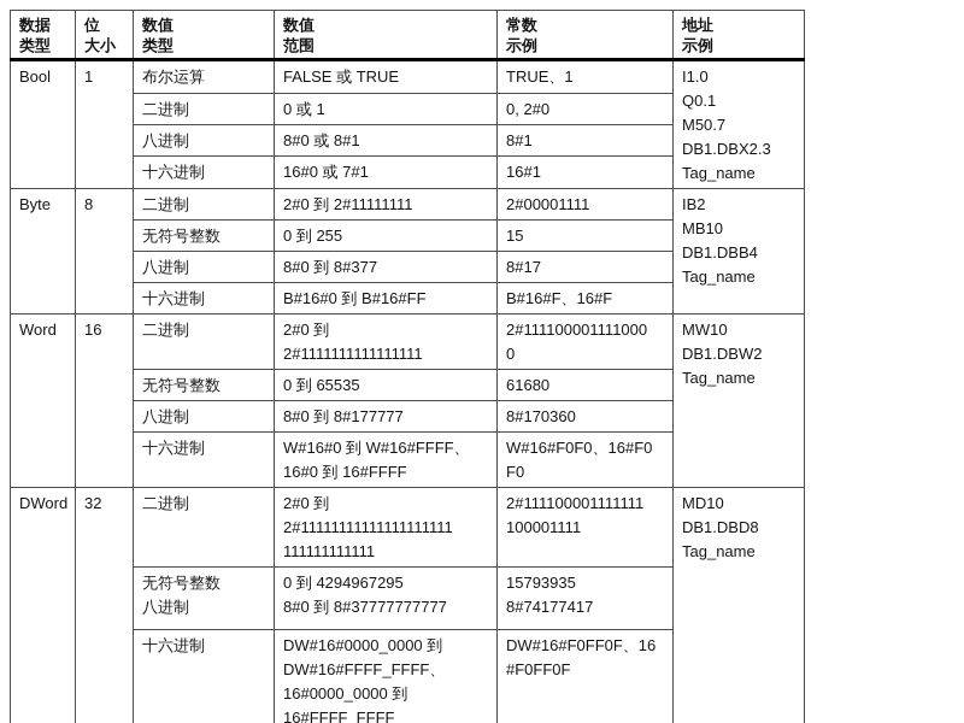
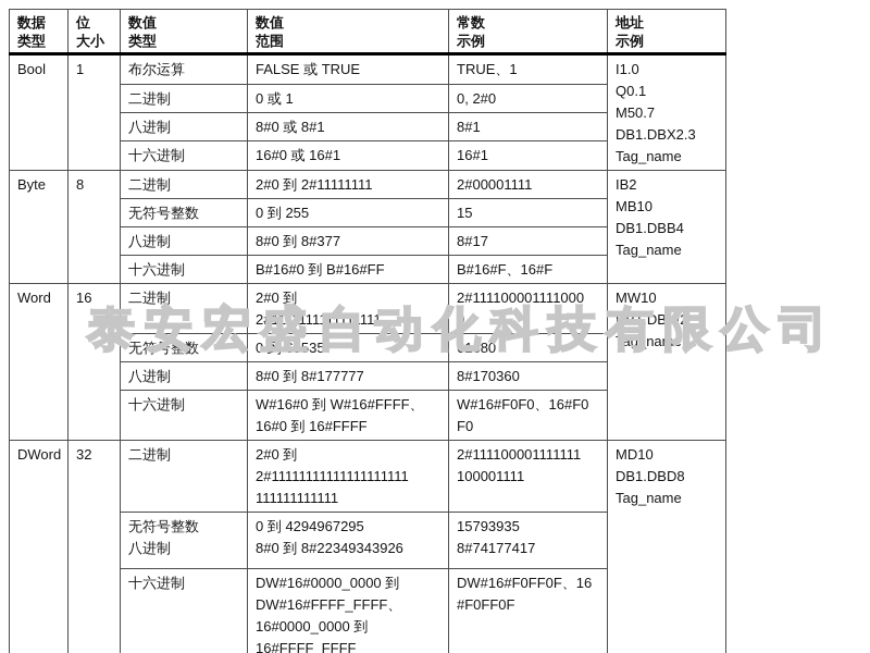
  数据 类型	位 大小	数值 类型	数值 范围	常数 示例	地址 示例
  Bool	1	布尔运算	FALSE 或 TRUE	TRUE、1	I1.0 Q0.1 M50.7 DB1.DBX2.3 Tag_name
  二进制	0 或 1	0, 2#0
  八进制	8#0 或 8#1	8#1
- 十六进制	16#0 或 7#1	16#1
+ 十六进制	16#0 或 16#1	16#1
  Byte	8	二进制	2#0 到 2#11111111	2#00001111	IB2 MB10 DB1.DBB4 Tag_name
  无符号整数	0 到 255	15
  八进制	8#0 到 8#377	8#17
  十六进制	B#16#0 到 B#16#FF	B#16#F、16#F
  Word	16	二进制	2#0 到 2#1111111111111111	2#111100001111000 0	MW10 DB1.DBW2 Tag_name
  无符号整数	0 到 65535	61680
  八进制	8#0 到 8#177777	8#170360
  十六进制	W#16#0 到 W#16#FFFF、 16#0 到 16#FFFF	W#16#F0F0、16#F0 F0
  DWord	32	二进制	2#0 到 2#11111111111111111111 111111111111	2#111100001111111 100001111	MD10 DB1.DBD8 Tag_name
- 无符号整数 八进制	0 到 4294967295 8#0 到 8#37777777777	15793935 8#74177417
+ 无符号整数 八进制	0 到 4294967295 8#0 到 8#22349343926	15793935 8#74177417
  十六进制	DW#16#0000_0000 到 DW#16#FFFF_FFFF、 16#0000_0000 到 16#FFFF_FFFF	DW#16#F0FF0F、16 #F0FF0F
+ 泰安宏盛自动化科技有限公司
